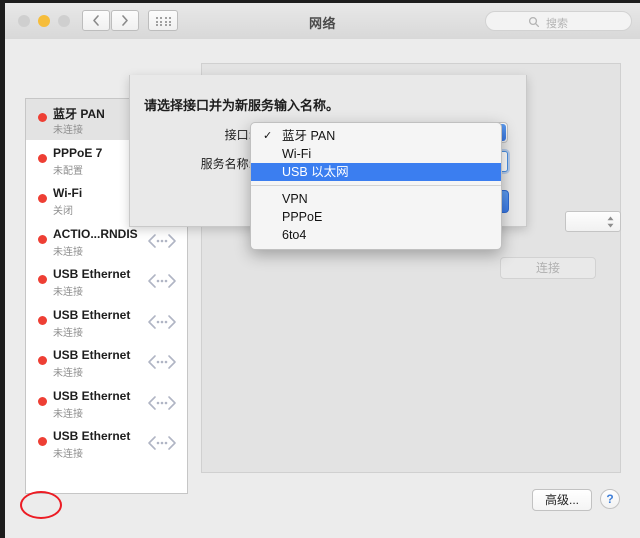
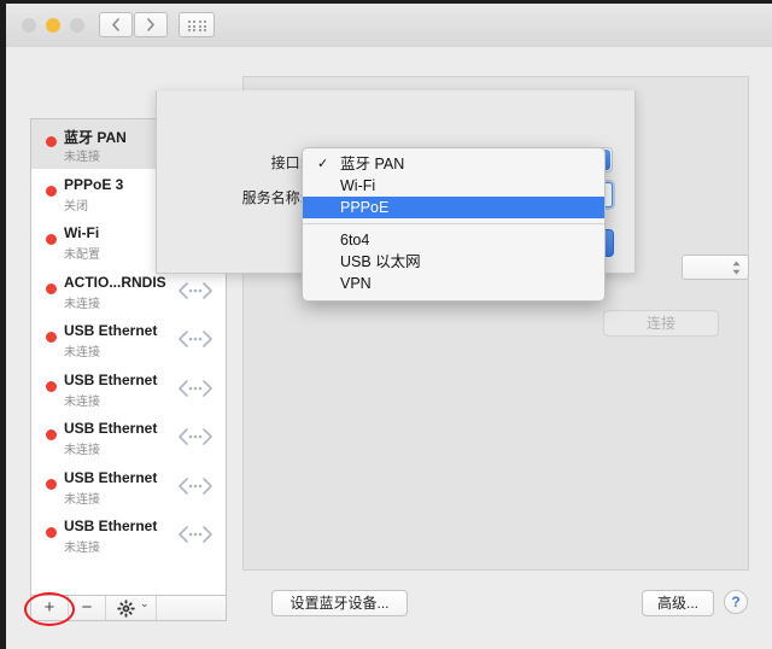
- 网络
- 搜索
  连接
  蓝牙 PAN
  未连接
- PPPoE 7
+ PPPoE 3
- 未配置
+ 关闭
  Wi-Fi
- 关闭
+ 未配置
  ACTIO...RNDIS
  未连接
  USB Ethernet
  未连接
  USB Ethernet
  未连接
  USB Ethernet
  未连接
  USB Ethernet
  未连接
  USB Ethernet
  未连接
+ +
+ −
+ ⌄
+ 设置蓝牙设备...
  高级...
  ?
- 请选择接口并为新服务输入名称。
  服务名称
  ✓
  蓝牙 PAN
  Wi-Fi
- USB 以太网
+ PPPoE
- VPN
+ 6to4
- PPPoE
+ USB 以太网
- 6to4
+ VPN
